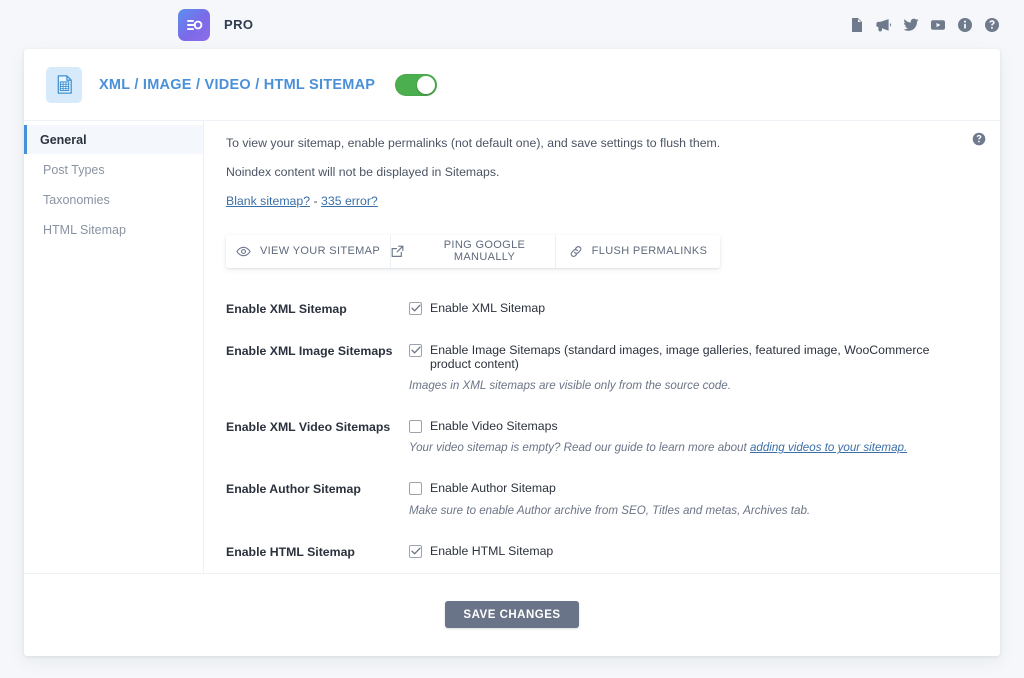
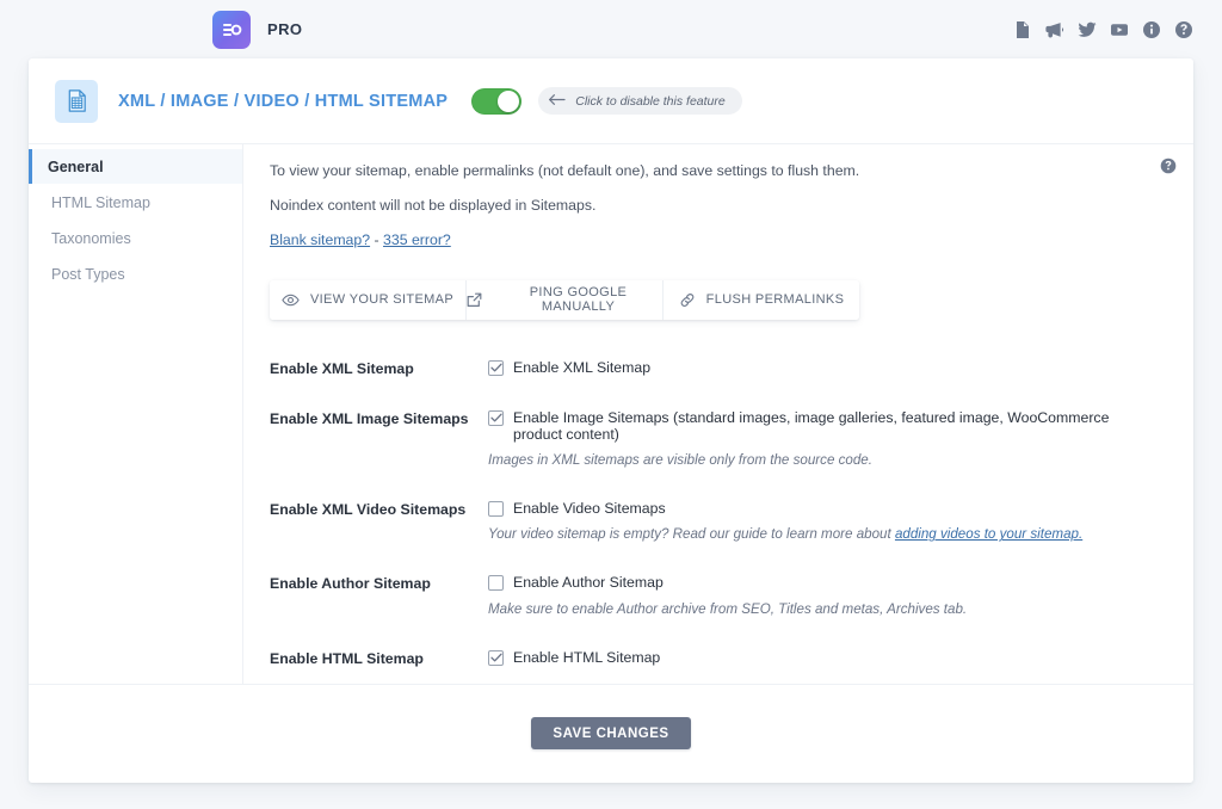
  PRO
  XML / IMAGE / VIDEO / HTML SITEMAP
+ Click to disable this feature
  General
- Post Types
+ HTML Sitemap
  Taxonomies
- HTML Sitemap
+ Post Types
  To view your sitemap, enable permalinks (not default one), and save settings to flush them.
  Noindex content will not be displayed in Sitemaps.
  Blank sitemap? - 335 error?
  VIEW YOUR SITEMAP
  PING GOOGLE MANUALLY
  FLUSH PERMALINKS
  Enable XML Sitemap
  Enable XML Sitemap
  Enable XML Image Sitemaps
  Enable Image Sitemaps (standard images, image galleries, featured image, WooCommerce product content)
  Images in XML sitemaps are visible only from the source code.
  Enable XML Video Sitemaps
  Enable Video Sitemaps
  Your video sitemap is empty? Read our guide to learn more about adding videos to your sitemap.
  Enable Author Sitemap
  Enable Author Sitemap
  Make sure to enable Author archive from SEO, Titles and metas, Archives tab.
  Enable HTML Sitemap
  Enable HTML Sitemap
  SAVE CHANGES
